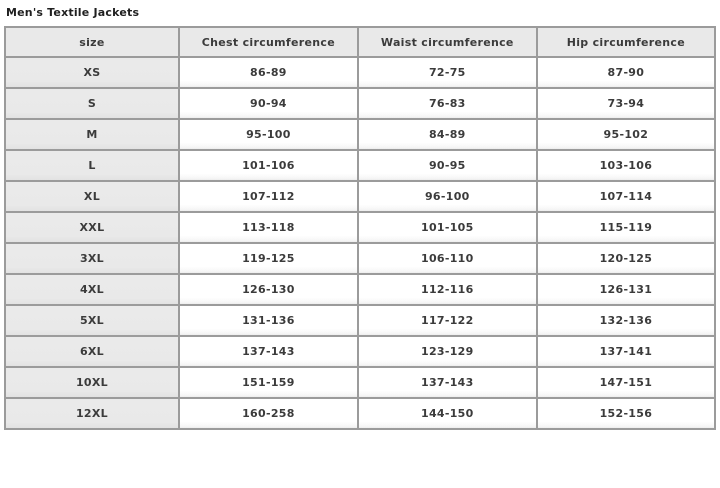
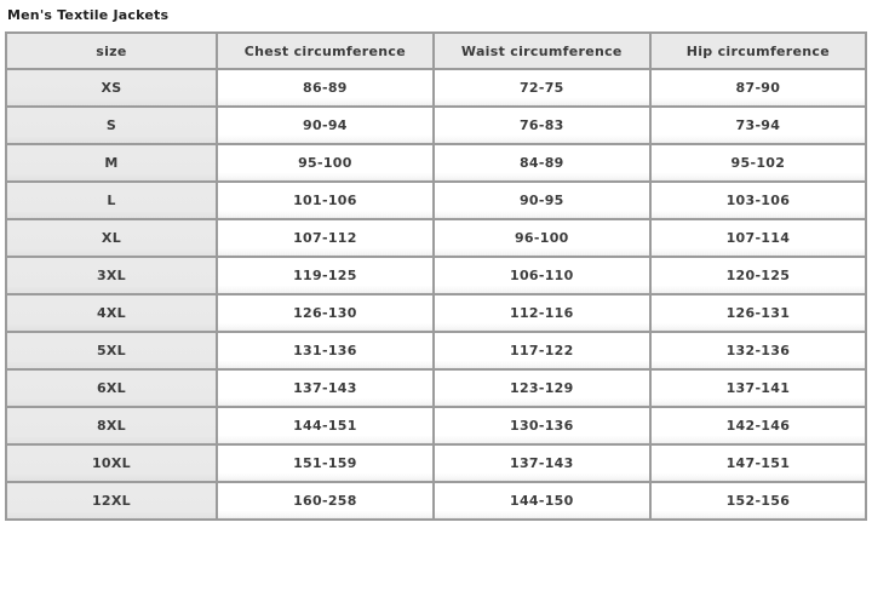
  Men's Textile Jackets
  size	Chest circumference	Waist circumference	Hip circumference
  XS	86-89	72-75	87-90
  S	90-94	76-83	73-94
  M	95-100	84-89	95-102
  L	101-106	90-95	103-106
  XL	107-112	96-100	107-114
- XXL	113-118	101-105	115-119
  3XL	119-125	106-110	120-125
  4XL	126-130	112-116	126-131
  5XL	131-136	117-122	132-136
  6XL	137-143	123-129	137-141
+ 8XL	144-151	130-136	142-146
  10XL	151-159	137-143	147-151
  12XL	160-258	144-150	152-156
